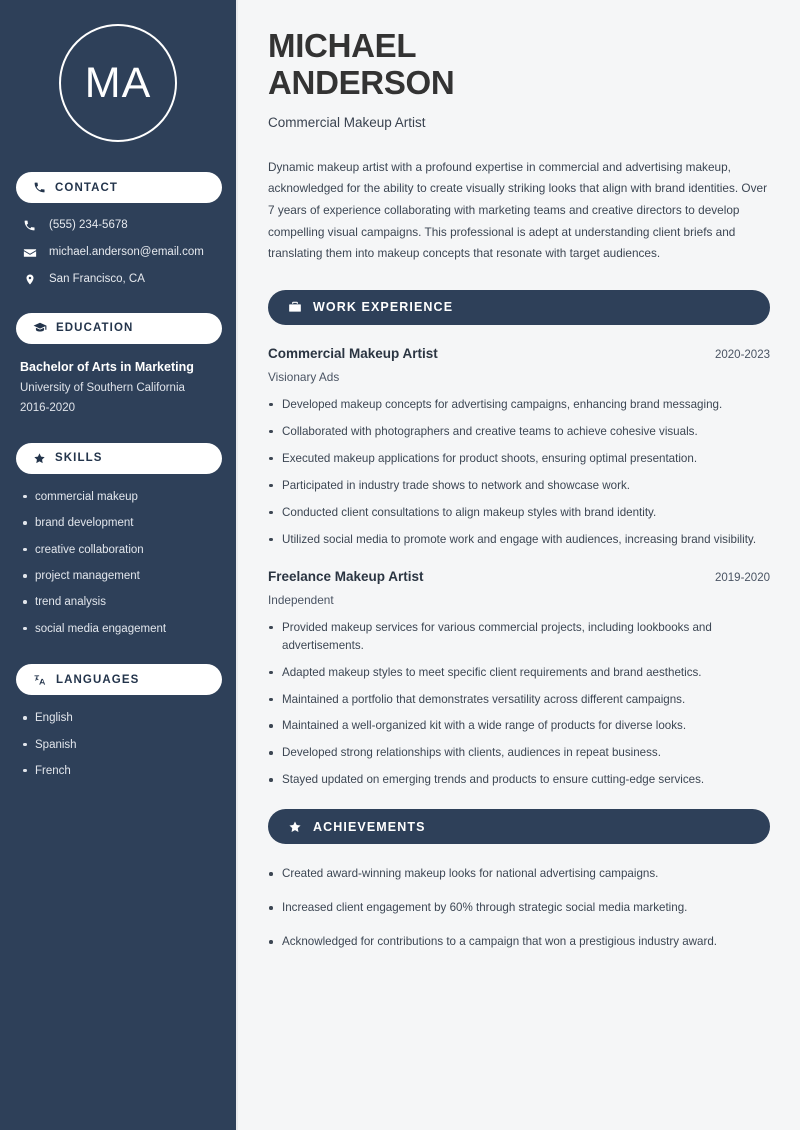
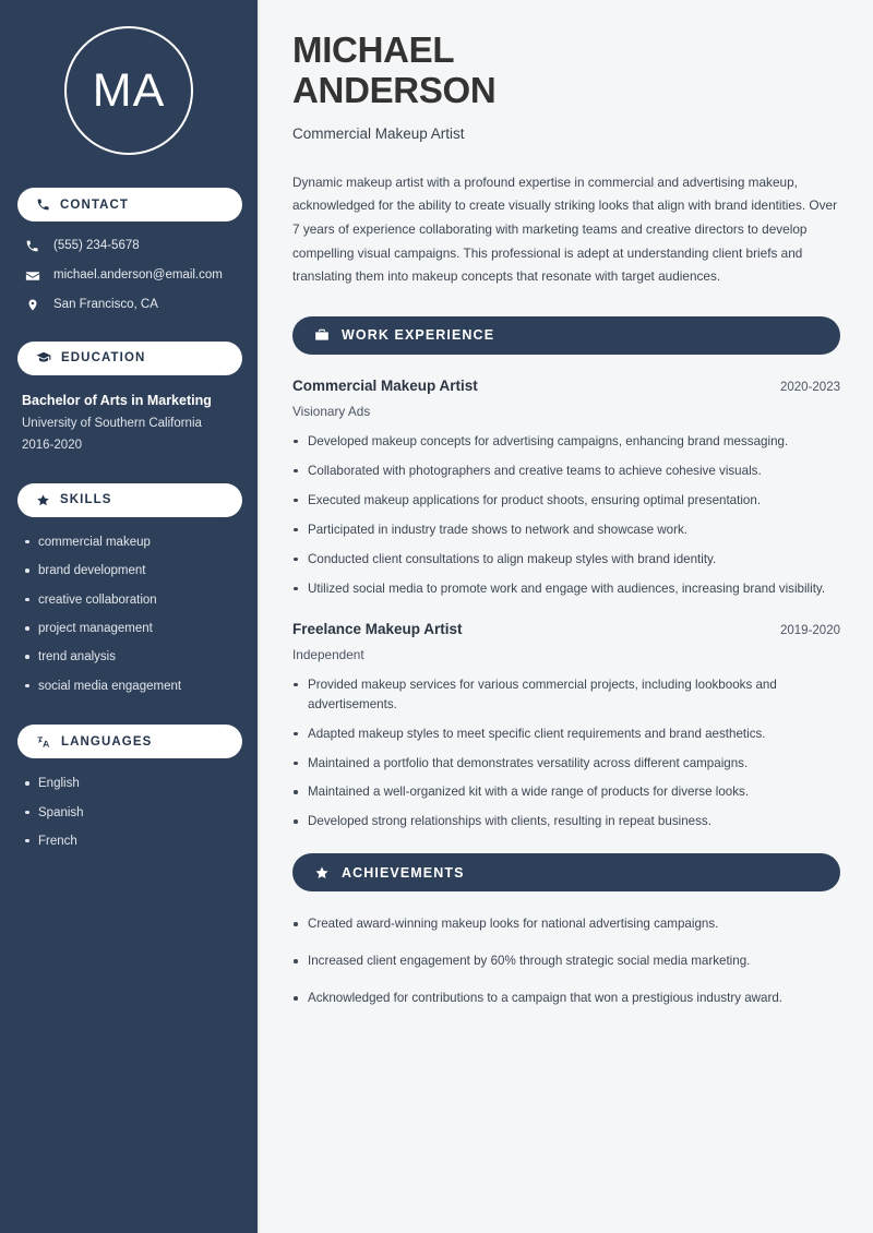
  MA
  CONTACT
  (555) 234-5678
  michael.anderson@email.com
  San Francisco, CA
  EDUCATION
  Bachelor of Arts in Marketing
  University of Southern California
  2016-2020
  SKILLS
  commercial makeup
  brand development
  creative collaboration
  project management
  trend analysis
  social media engagement
  LANGUAGES
  English
  Spanish
  French
  MICHAEL
  ANDERSON
  Commercial Makeup Artist
  Dynamic makeup artist with a profound expertise in commercial and advertising makeup, acknowledged for the ability to create visually striking looks that align with brand identities. Over 7 years of experience collaborating with marketing teams and creative directors to develop compelling visual campaigns. This professional is adept at understanding client briefs and translating them into makeup concepts that resonate with target audiences.
  WORK EXPERIENCE
  Commercial Makeup Artist
  2020-2023
  Visionary Ads
  Developed makeup concepts for advertising campaigns, enhancing brand messaging.
  Collaborated with photographers and creative teams to achieve cohesive visuals.
  Executed makeup applications for product shoots, ensuring optimal presentation.
  Participated in industry trade shows to network and showcase work.
  Conducted client consultations to align makeup styles with brand identity.
  Utilized social media to promote work and engage with audiences, increasing brand visibility.
  Freelance Makeup Artist
  2019-2020
  Independent
  Provided makeup services for various commercial projects, including lookbooks and advertisements.
  Adapted makeup styles to meet specific client requirements and brand aesthetics.
  Maintained a portfolio that demonstrates versatility across different campaigns.
  Maintained a well-organized kit with a wide range of products for diverse looks.
- Developed strong relationships with clients, audiences in repeat business.
+ Developed strong relationships with clients, resulting in repeat business.
- Stayed updated on emerging trends and products to ensure cutting-edge services.
  ACHIEVEMENTS
  Created award-winning makeup looks for national advertising campaigns.
  Increased client engagement by 60% through strategic social media marketing.
  Acknowledged for contributions to a campaign that won a prestigious industry award.
